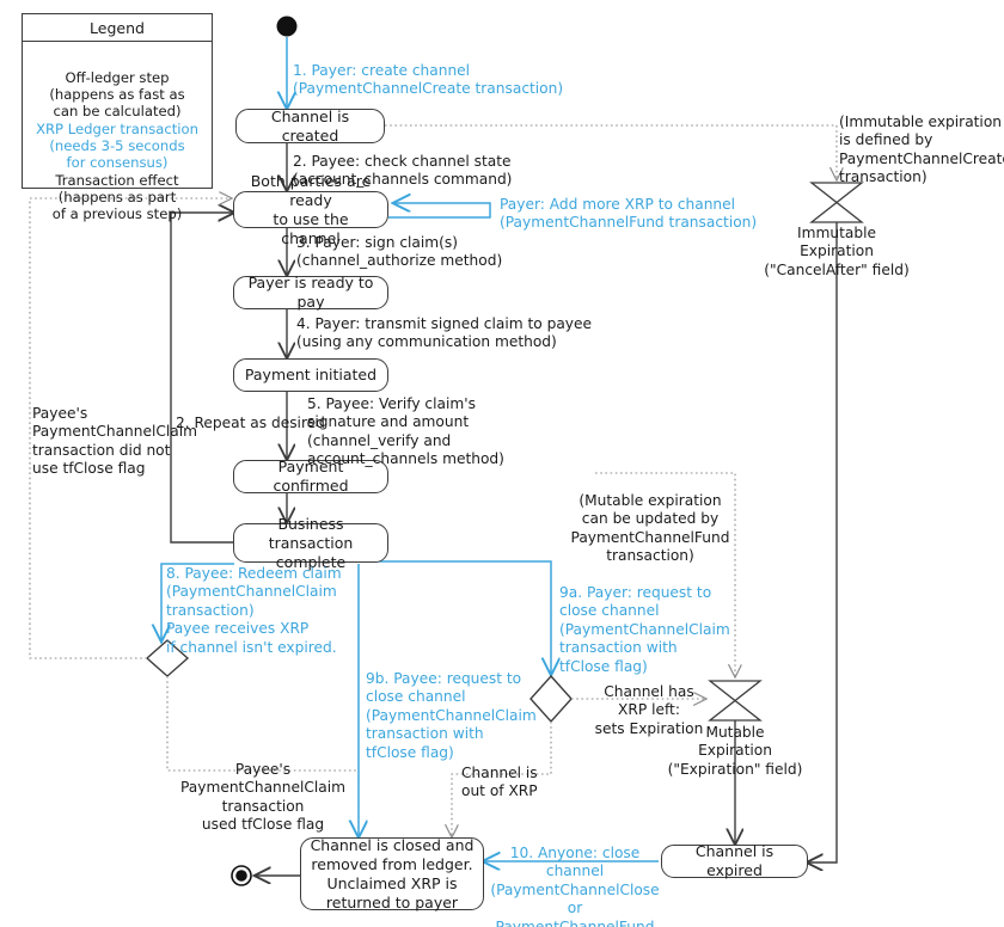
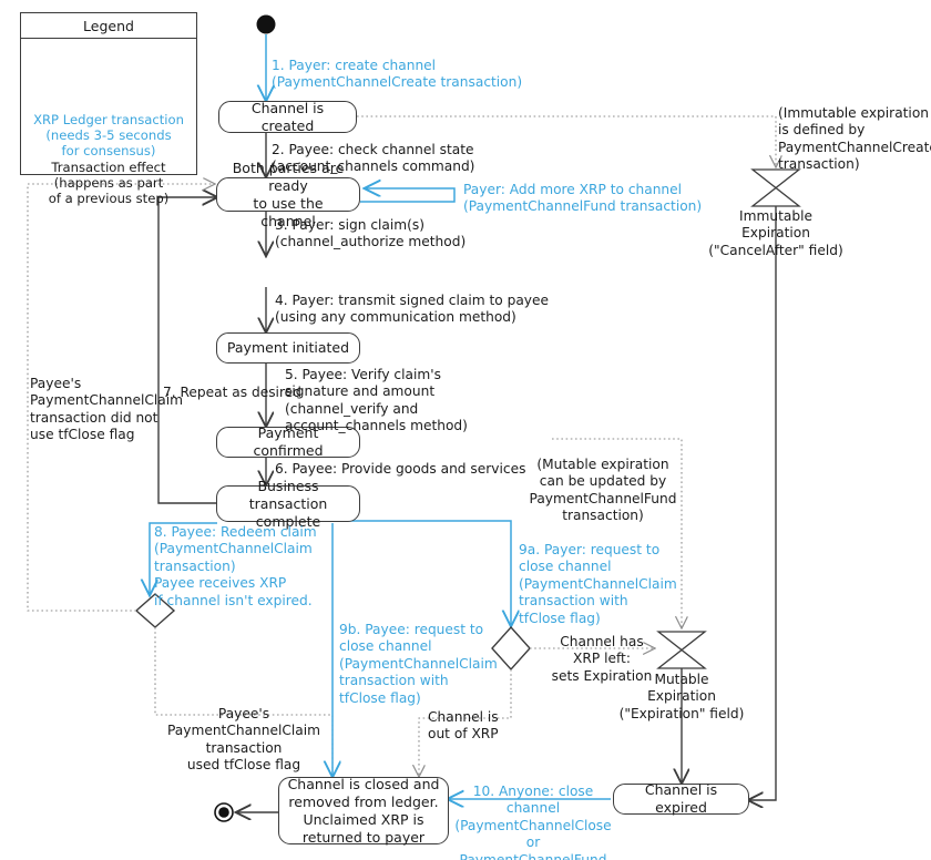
  Legend
- Off-ledger step
- (happens as fast as
- can be calculated)
  XRP Ledger transaction
  (needs 3-5 seconds
  for consensus)
  Transaction effect
  (happens as part
  of a previous step)
  Channel is created
- Payer is ready to pay
  Payment initiated
  Payment confirmed
  Business transaction
  complete
  Channel is closed and
  removed from ledger.
  Unclaimed XRP is
  returned to payer
  Channel is expired
  Immutable
  Expiration
  ("CancelAfter" field)
  Mutable
  Expiration
  ("Expiration" field)
  1. Payer: create channel
  (PaymentChannelCreate transaction)
  2. Payee: check channel state
  (account_channels command)
  Payer: Add more XRP to channel
  (PaymentChannelFund transaction)
  3. Payer: sign claim(s)
  (channel_authorize method)
  4. Payer: transmit signed claim to payee
  (using any communication method)
  5. Payee: Verify claim's
  signature and amount
  (channel_verify and
  account_channels method)
+ 6. Payee: Provide goods and services
- 2. Repeat as desired
+ 7. Repeat as desired
  8. Payee: Redeem claim
  (PaymentChannelClaim
  transaction)
  Payee receives XRP
  if channel isn't expired.
  9a. Payer: request to
  close channel
  (PaymentChannelClaim
  transaction with
  tfClose flag)
  9b. Payee: request to
  close channel
  (PaymentChannelClaim
  transaction with
  tfClose flag)
  10. Anyone: close channel
  (PaymentChannelClose or
  (Immutable expiration
  is defined by
  PaymentChannelCreat
  transaction)
  (Mutable expiration
  can be updated by
  PaymentChannelFund
  transaction)
  Payee's
  PaymentChannelClaim
  transaction did not
  use tfClose flag
  Payee's
  PaymentChannelClaim
  transaction
  used tfClose flag
  Channel has
  XRP left:
  sets Expiration
  Channel is
  out of XRP
